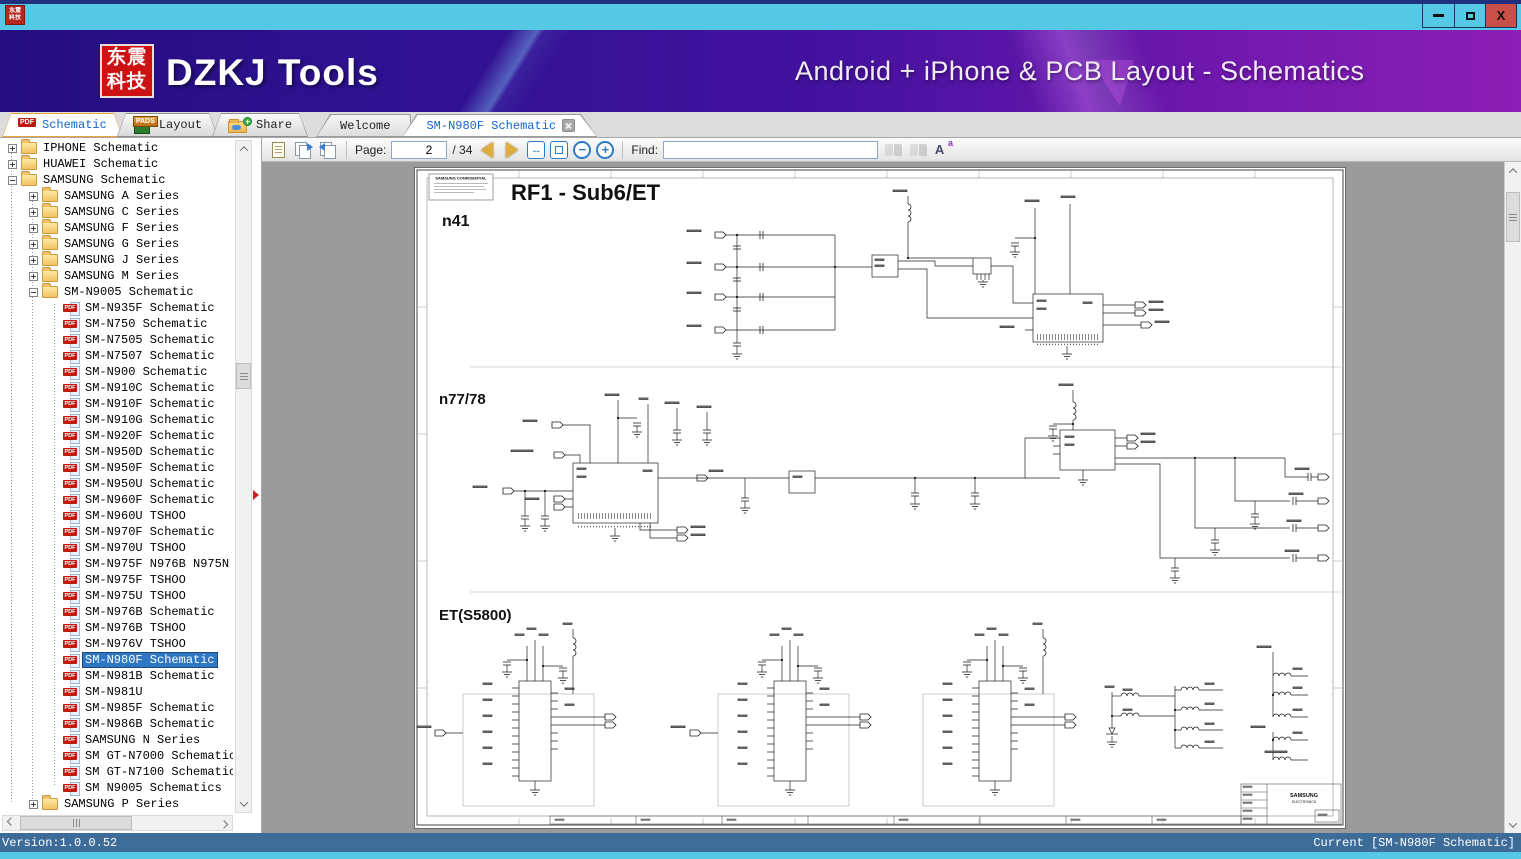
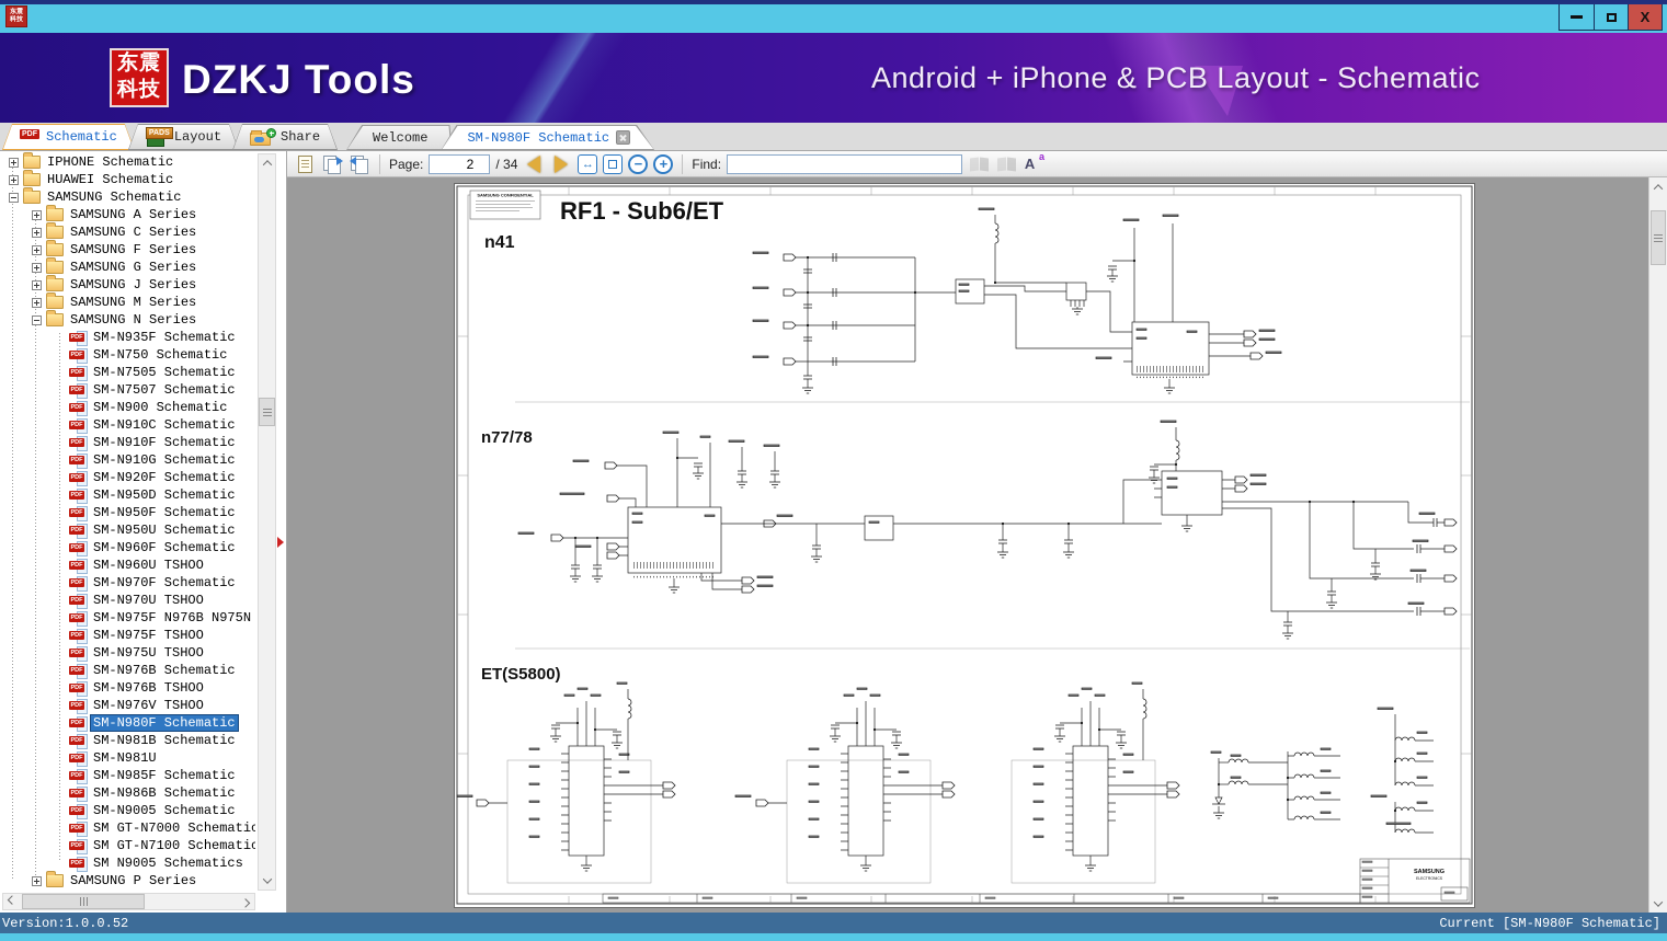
  X
  东震
  科技
  DZKJ Tools
- Android + iPhone & PCB Layout - Schematics
+ Android + iPhone & PCB Layout - Schematic
  Schematic
  Layout
  Share
  Welcome
  SM-N980F Schematic
  IPHONE Schematic
  HUAWEI Schematic
  SAMSUNG Schematic
  SAMSUNG A Series
  SAMSUNG C Series
  SAMSUNG F Series
  SAMSUNG G Series
  SAMSUNG J Series
  SAMSUNG M Series
- SM-N9005 Schematic
+ SAMSUNG N Series
  SM-N935F Schematic
  SM-N750 Schematic
  SM-N7505 Schematic
  SM-N7507 Schematic
  SM-N900 Schematic
  SM-N910C Schematic
  SM-N910F Schematic
  SM-N910G Schematic
  SM-N920F Schematic
  SM-N950D Schematic
  SM-N950F Schematic
  SM-N950U Schematic
  SM-N960F Schematic
  SM-N960U TSHOO
  SM-N970F Schematic
  SM-N970U TSHOO
  SM-N975F N976B N975N
  SM-N975F TSHOO
  SM-N975U TSHOO
  SM-N976B Schematic
  SM-N976B TSHOO
  SM-N976V TSHOO
  SM-N980F Schematic
  SM-N981B Schematic
  SM-N981U
  SM-N985F Schematic
  SM-N986B Schematic
- SAMSUNG N Series
+ SM-N9005 Schematic
  SM GT-N7000 Schematic
  SM GT-N7100 Schematic
  SM N9005 Schematics
  SAMSUNG P Series
  Page:
  2
  / 34
  ↔
  −
  +
  Find:
  A
  a
  RF1 - Sub6/ET
  n41
  n77/78
  ET(S5800)
  Version:1.0.0.52
  Current [SM-N980F Schematic]
